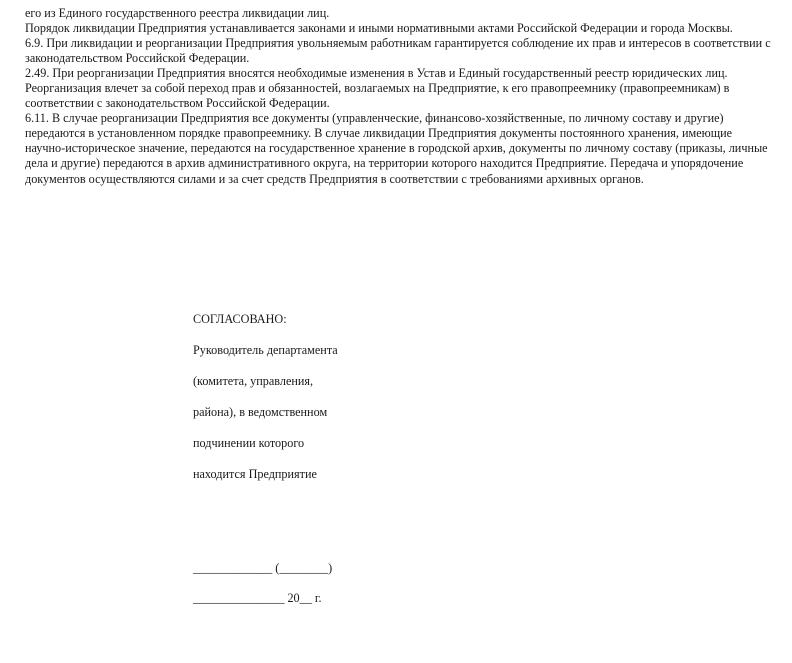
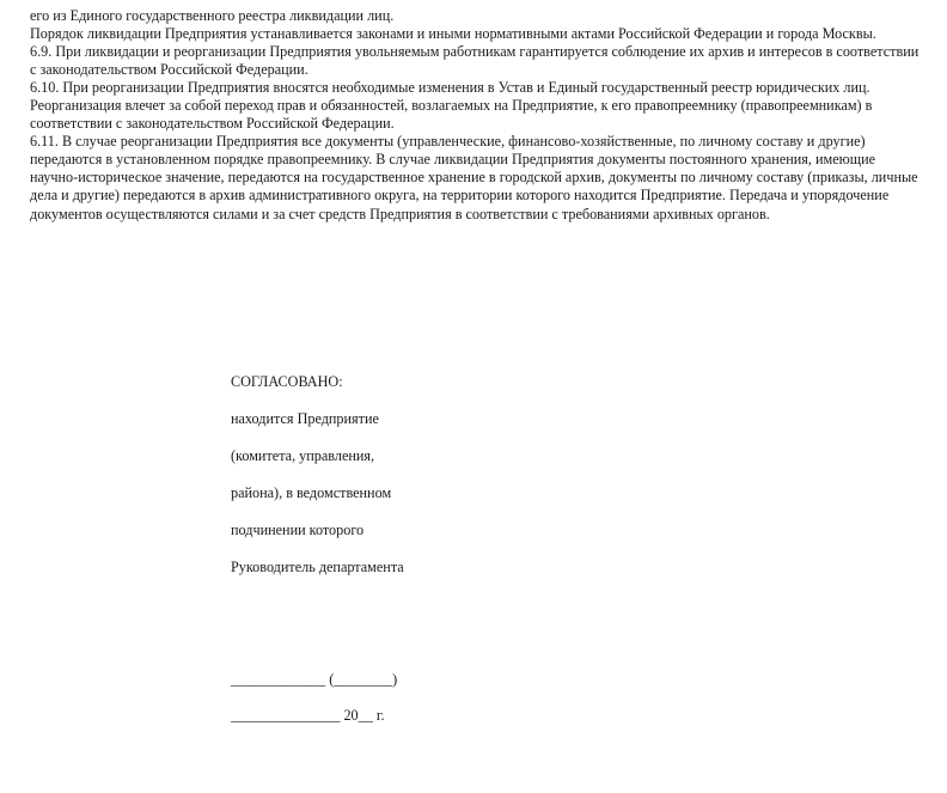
  его из Единого государственного реестра ликвидации лиц.
  Порядок ликвидации Предприятия устанавливается законами и иными нормативными актами Российской Федерации и города Москвы.
- 6.9. При ликвидации и реорганизации Предприятия увольняемым работникам гарантируется соблюдение их прав и интересов в соответствии с законодательством Российской Федерации.
+ 6.9. При ликвидации и реорганизации Предприятия увольняемым работникам гарантируется соблюдение их архив и интересов в соответствии с законодательством Российской Федерации.
- 2.49. При реорганизации Предприятия вносятся необходимые изменения в Устав и Единый государственный реестр юридических лиц.
+ 6.10. При реорганизации Предприятия вносятся необходимые изменения в Устав и Единый государственный реестр юридических лиц.
  Реорганизация влечет за собой переход прав и обязанностей, возлагаемых на Предприятие, к его правопреемнику (правопреемникам) в соответствии с законодательством Российской Федерации.
  6.11. В случае реорганизации Предприятия все документы (управленческие, финансово-хозяйственные, по личному составу и другие) передаются в установленном порядке правопреемнику. В случае ликвидации Предприятия документы постоянного хранения, имеющие научно-историческое значение, передаются на государственное хранение в городской архив, документы по личному составу (приказы, личные дела и другие) передаются в архив административного округа, на территории которого находится Предприятие. Передача и упорядочение документов осуществляются силами и за счет средств Предприятия в соответствии с требованиями архивных органов.
  СОГЛАСОВАНО:
- Руководитель департамента
+ находится Предприятие
  (комитета, управления,
  района), в ведомственном
  подчинении которого
- находится Предприятие
+ Руководитель департамента
  _____________ (________)
  _______________ 20__ г.
